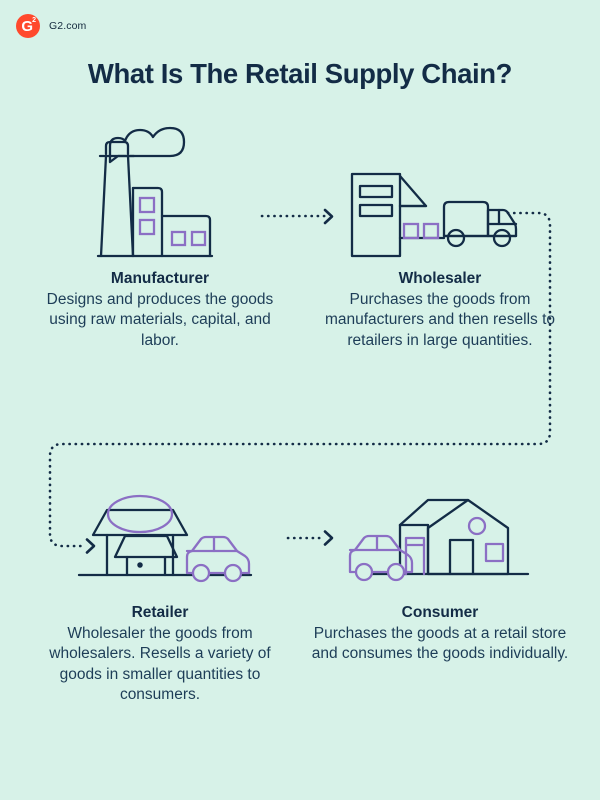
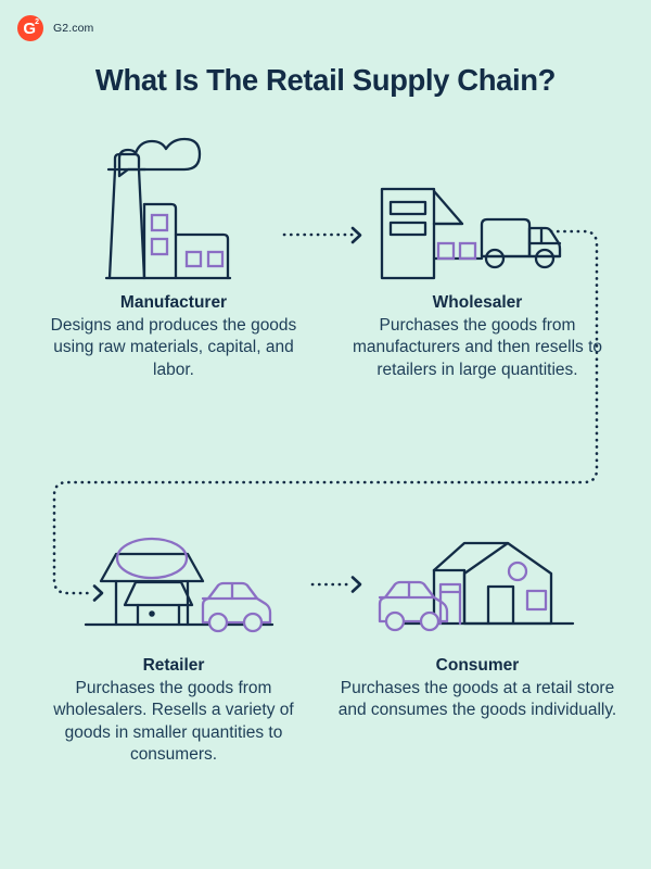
  G
  G2.com
  What Is The Retail Supply Chain?
  Manufacturer
  Designs and produces the goods using raw materials, capital, and labor.
  Wholesaler
  Purchases the goods from manufacturers and then resells to retailers in large quantities.
  Retailer
- Wholesaler the goods from wholesalers. Resells a variety of goods in smaller quantities to consumers.
+ Purchases the goods from wholesalers. Resells a variety of goods in smaller quantities to consumers.
  Consumer
  Purchases the goods at a retail store and consumes the goods individually.
